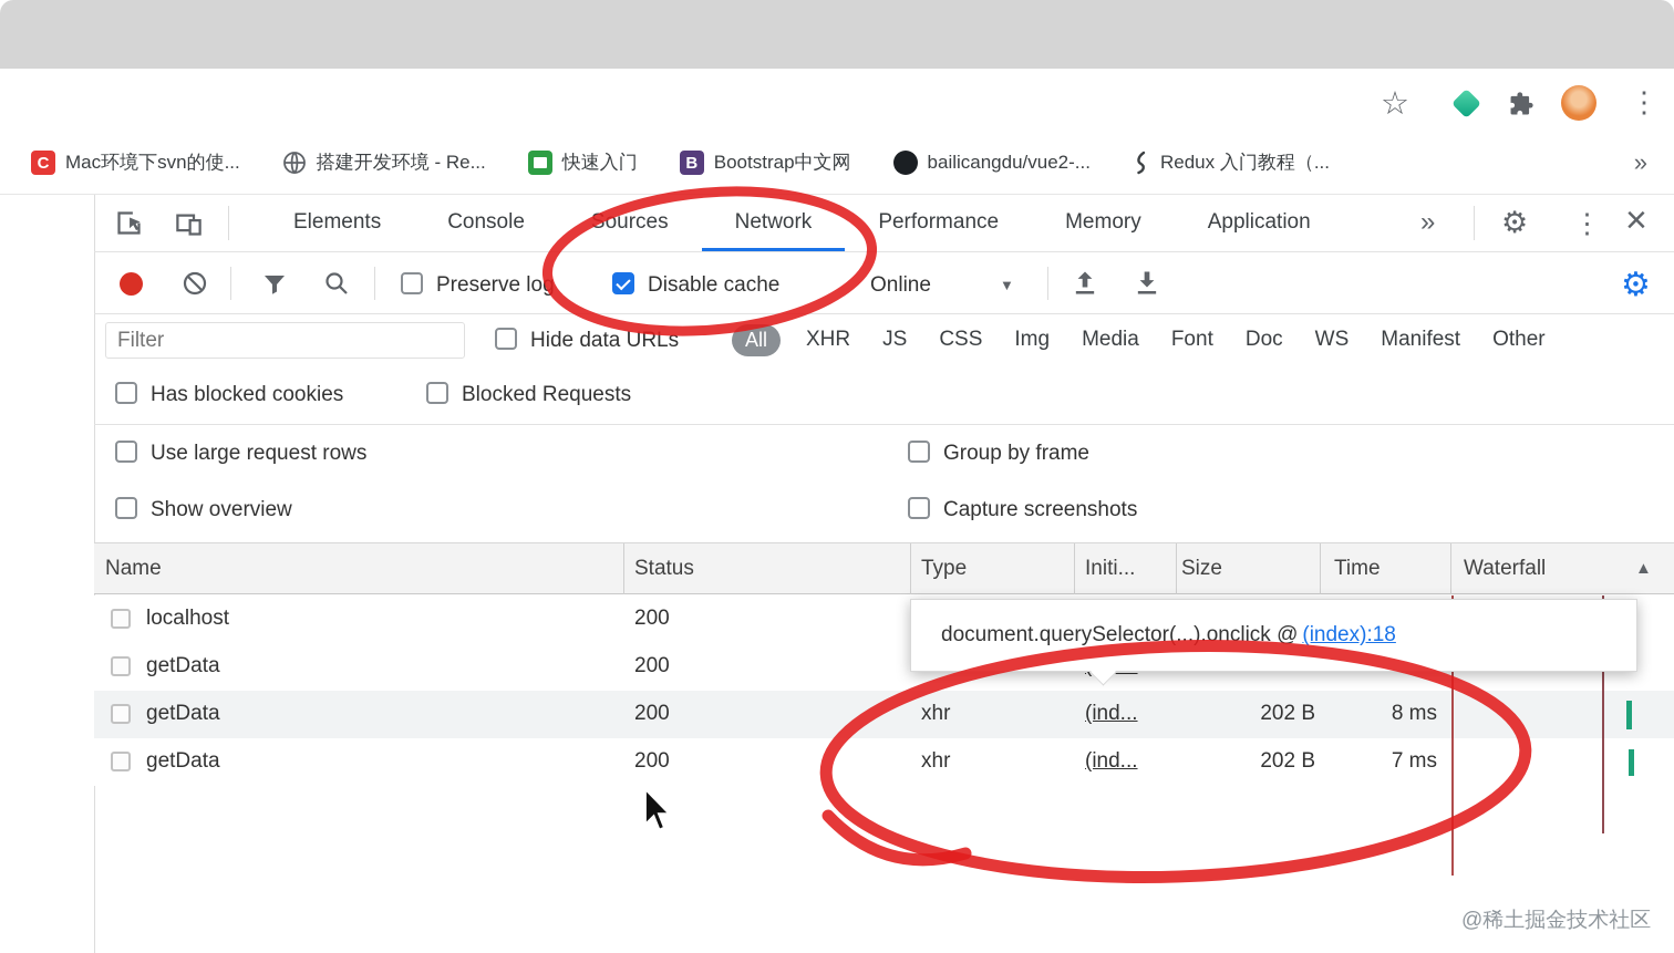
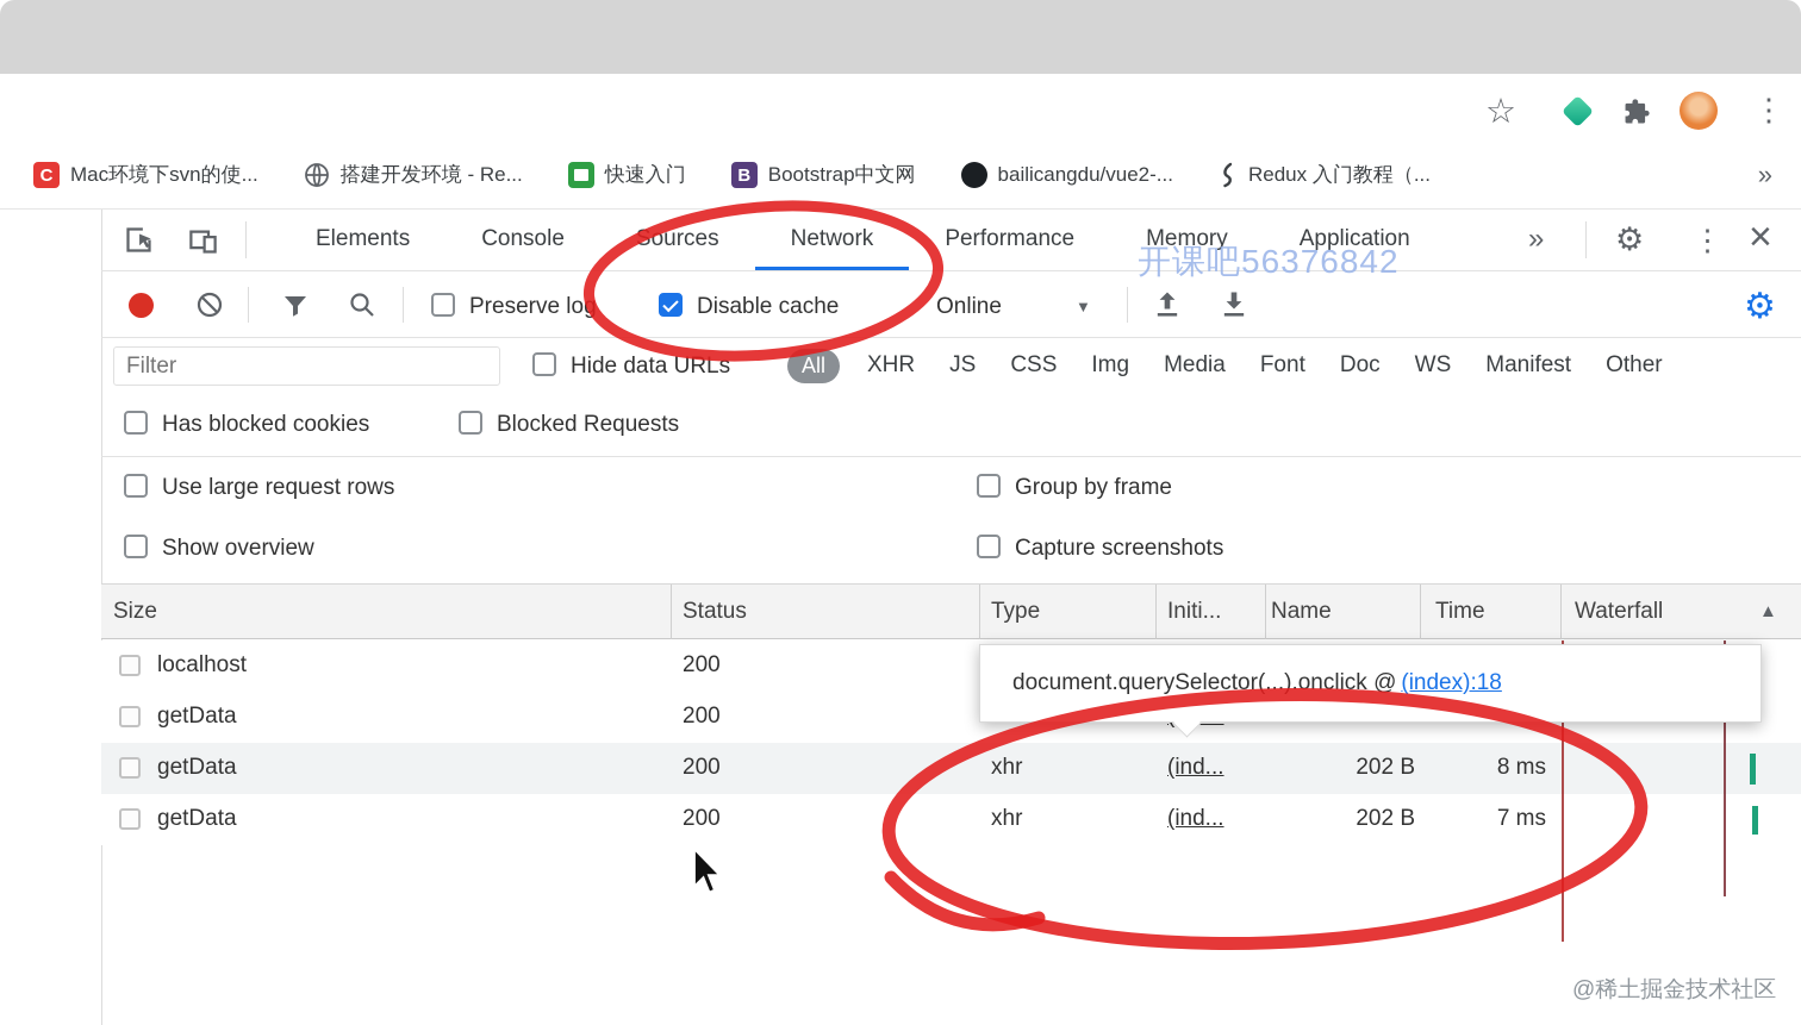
  ☆
  ⋮
  C
  Mac环境下svn的使...
  搭建开发环境 - Re...
  快速入门
  B
  Bootstrap中文网
  bailicangdu/vue2-...
  Redux 入门教程（...
  »
  Elements
  Console
  Sources
  Network
  Performance
  Memory
  Application
  »
  ⚙
  ⋮
  ×
  Preserve log
  Disable cache
  Online
  ▼
  ⚙
  Filter
  Hide data URLs
  All
  XHR
  JS
  CSS
  Img
  Media
  Font
  Doc
  WS
  Manifest
  Other
  Has blocked cookies
  Blocked Requests
  Use large request rows
  Group by frame
  Show overview
  Capture screenshots
- Name
+ Size
  Status
  Type
  Initi...
- Size
+ Name
  Time
  Waterfall
  ▲
  localhost
  200
  getData
  200
  getData
  200
  xhr
  (ind...
  202 B
  8 ms
  getData
  200
  xhr
  (ind...
  202 B
  7 ms
  document.querySelector(...).onclick @
  (index):18
+ 开课吧56376842
  @稀土掘金技术社区
